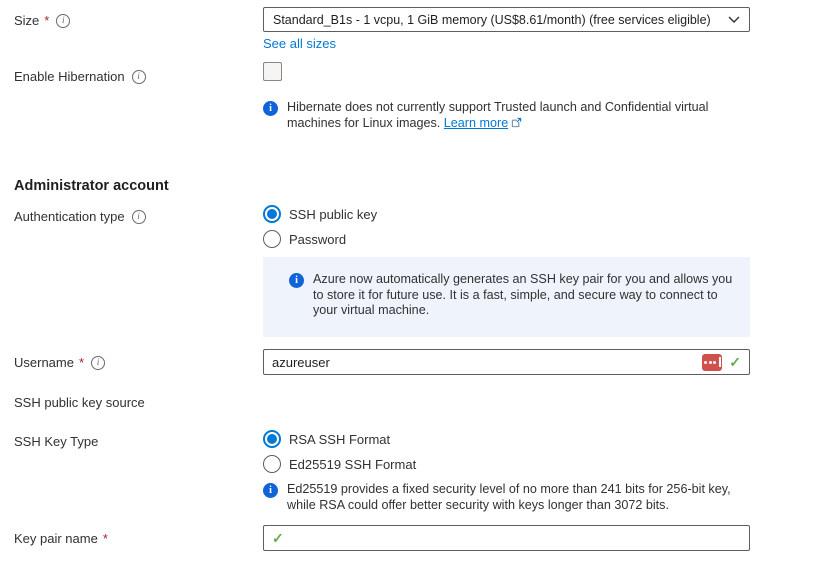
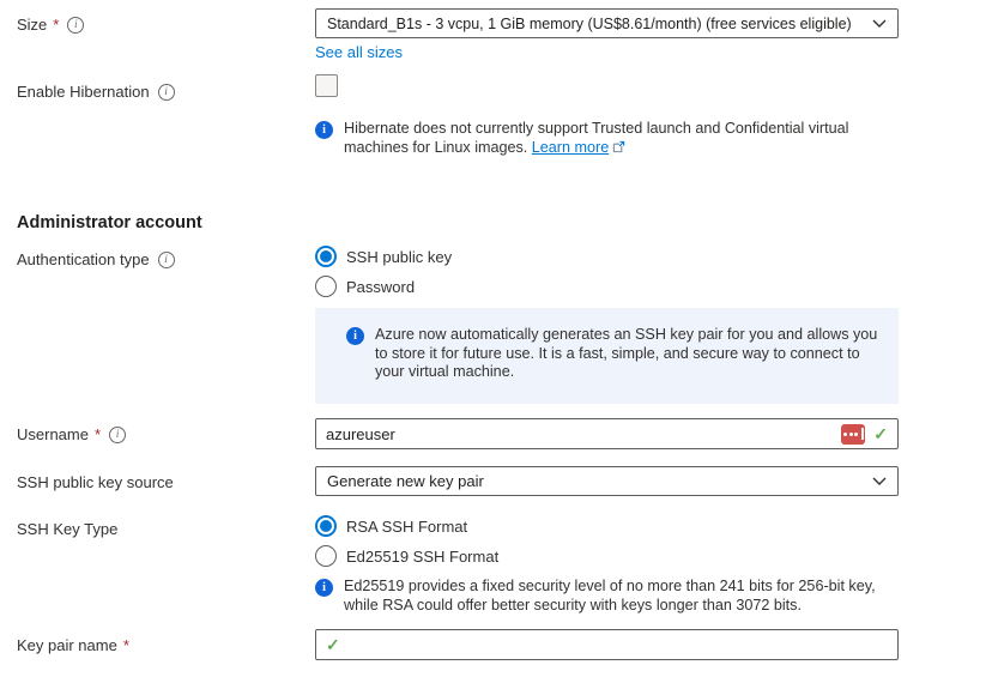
  Size
  *
  i
- Standard_B1s - 1 vcpu, 1 GiB memory (US$8.61/month) (free services eligible)
+ Standard_B1s - 3 vcpu, 1 GiB memory (US$8.61/month) (free services eligible)
  See all sizes
  Enable Hibernation
  i
  i
  Hibernate does not currently support Trusted launch and Confidential virtual machines for Linux images. Learn more
  Administrator account
  Authentication type
  i
  SSH public key
  Password
  i
  Azure now automatically generates an SSH key pair for you and allows you to store it for future use. It is a fast, simple, and secure way to connect to your virtual machine.
  Username
  *
  i
  azureuser
  ✓
  SSH public key source
+ Generate new key pair
  SSH Key Type
  RSA SSH Format
  Ed25519 SSH Format
  i
  Ed25519 provides a fixed security level of no more than 241 bits for 256-bit key, while RSA could offer better security with keys longer than 3072 bits.
  Key pair name
  *
  ✓
